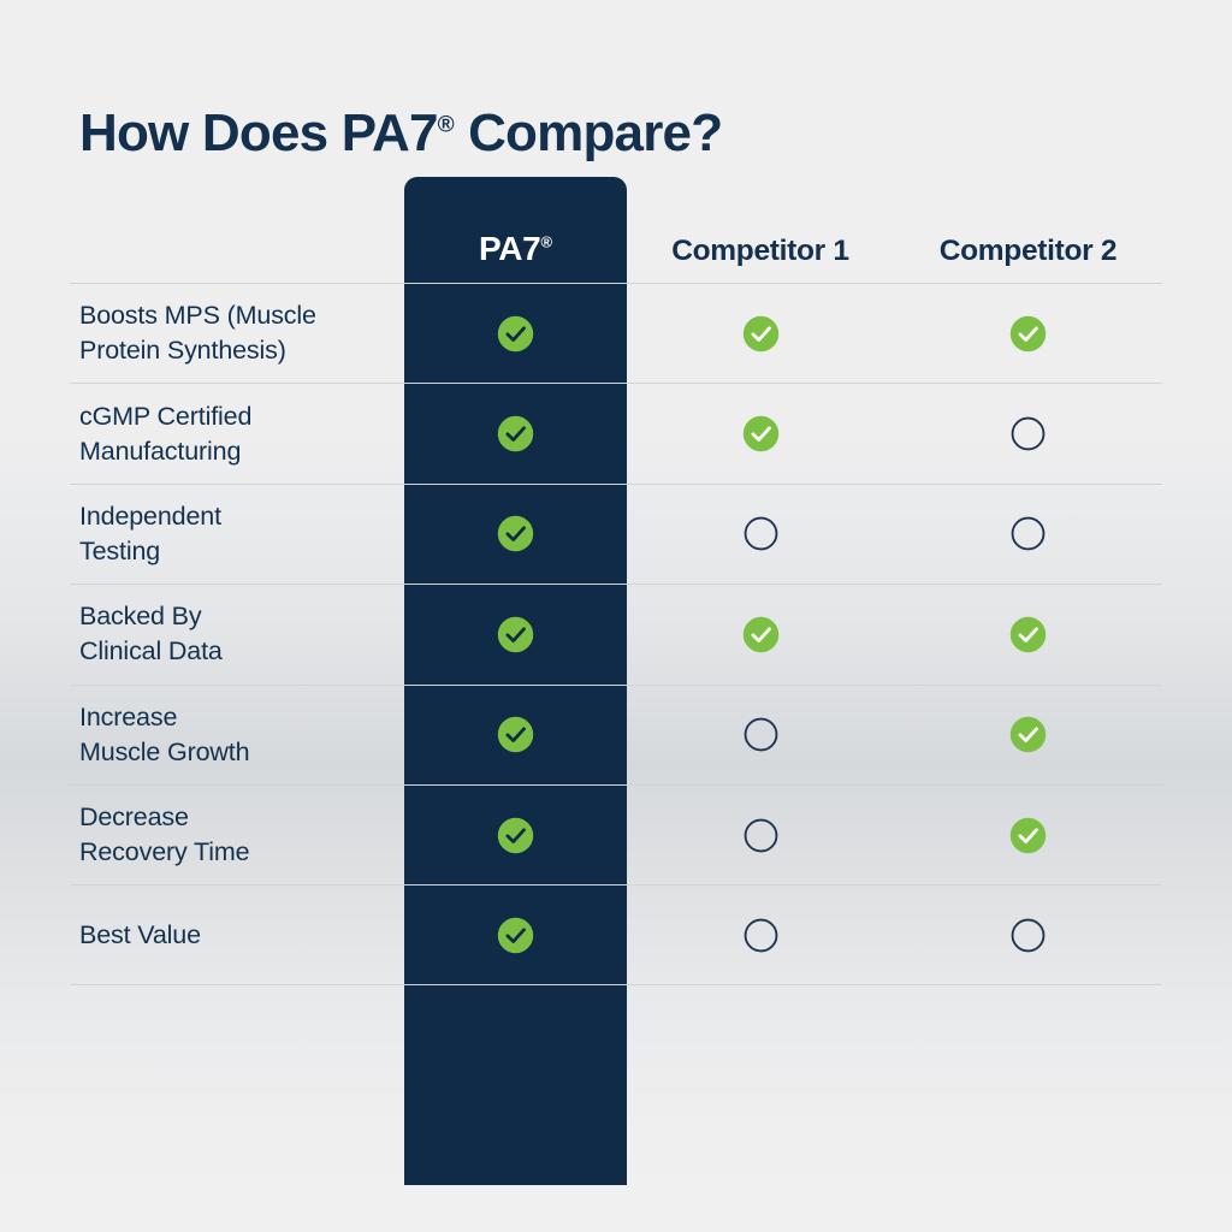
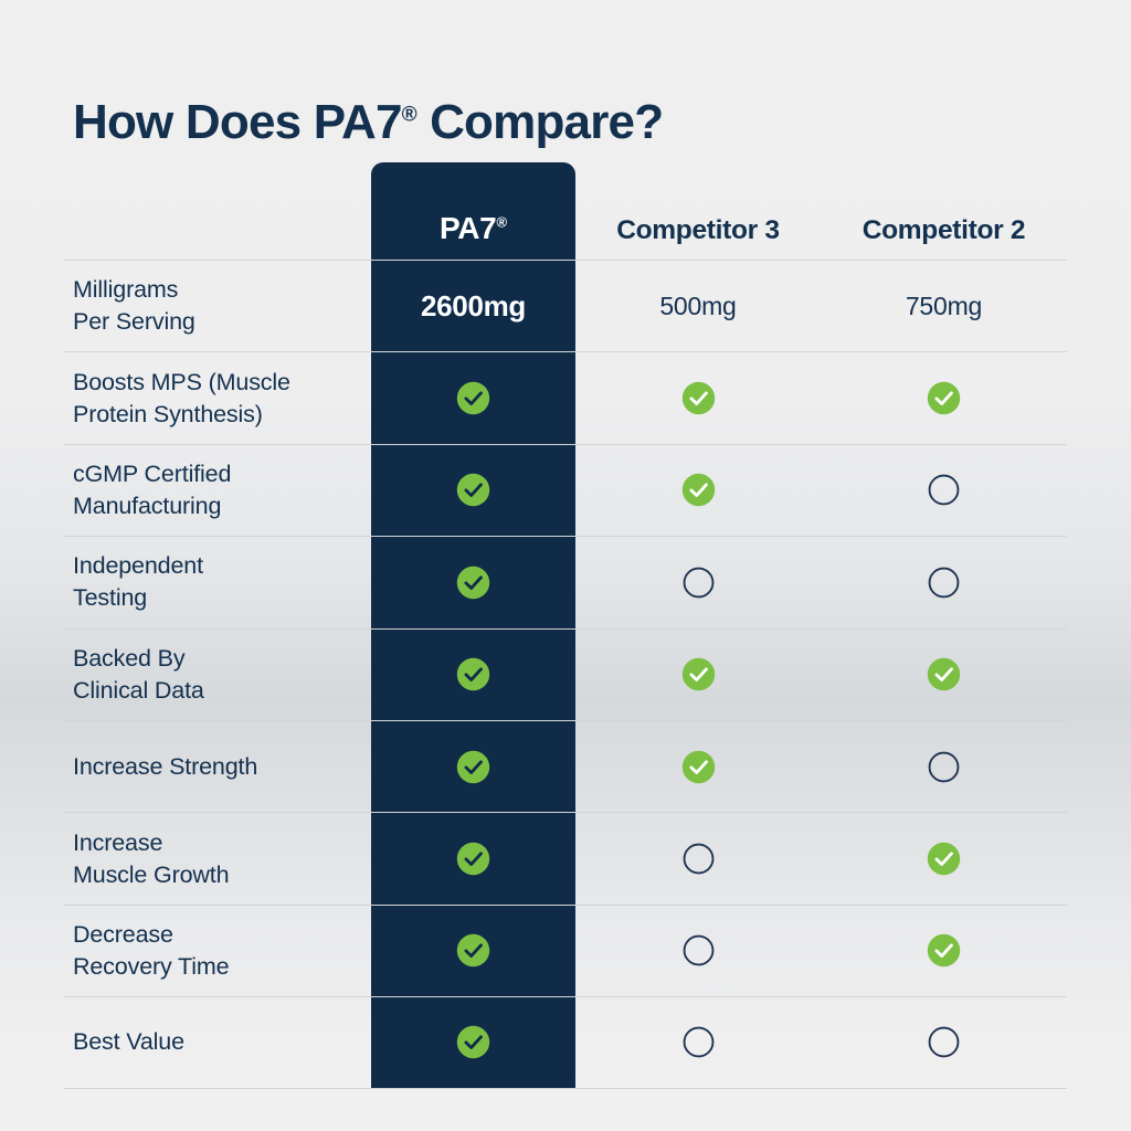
  How Does PA7® Compare?
  PA7®
- Competitor 1
+ Competitor 3
  Competitor 2
+ Milligrams
+ Per Serving
+ 2600mg
+ 500mg
+ 750mg
  Boosts MPS (Muscle
  Protein Synthesis)
  cGMP Certified
  Manufacturing
  Independent
  Testing
  Backed By
  Clinical Data
+ Increase Strength
  Increase
  Muscle Growth
  Decrease
  Recovery Time
  Best Value
